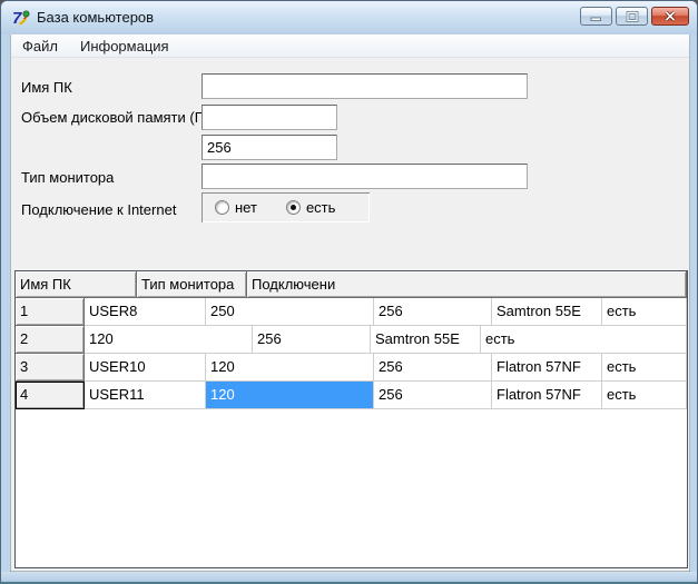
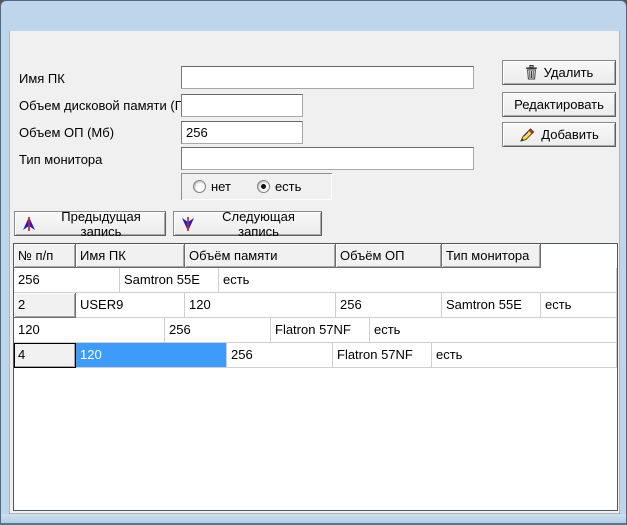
- 7
- База комьютеров
- Файл
- Информация
  Имя ПК
  Объем дисковой памяти (Г
+ Объем ОП (Мб)
  256
  Тип монитора
- Подключение к Internet
  нет
  есть
+ Удалить
+ Редактировать
+ Добавить
+ Предыдущая запись
+ Следующая запись
+ № п/п
  Имя ПК
+ Объём памяти
+ Объём ОП
  Тип монитора
- Подключени
- 1
- USER8
- 250
  256
  Samtron 55E
  есть
  2
+ USER9
  120
  256
  Samtron 55E
  есть
- 3
- USER10
  120
  256
  Flatron 57NF
  есть
  4
- USER11
  120
  256
  Flatron 57NF
  есть
